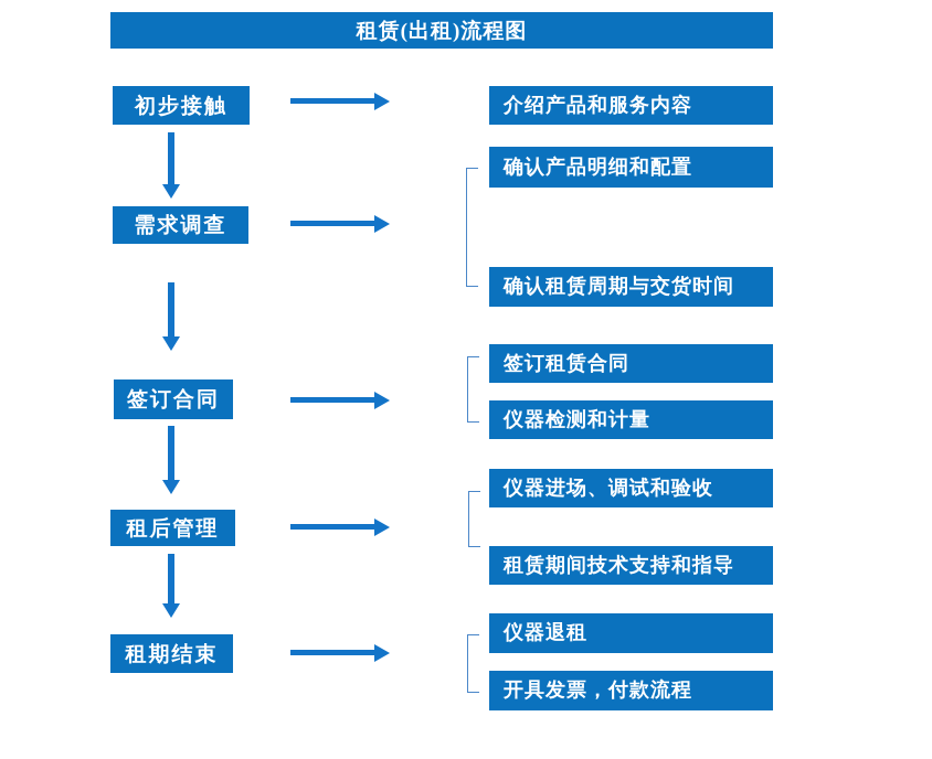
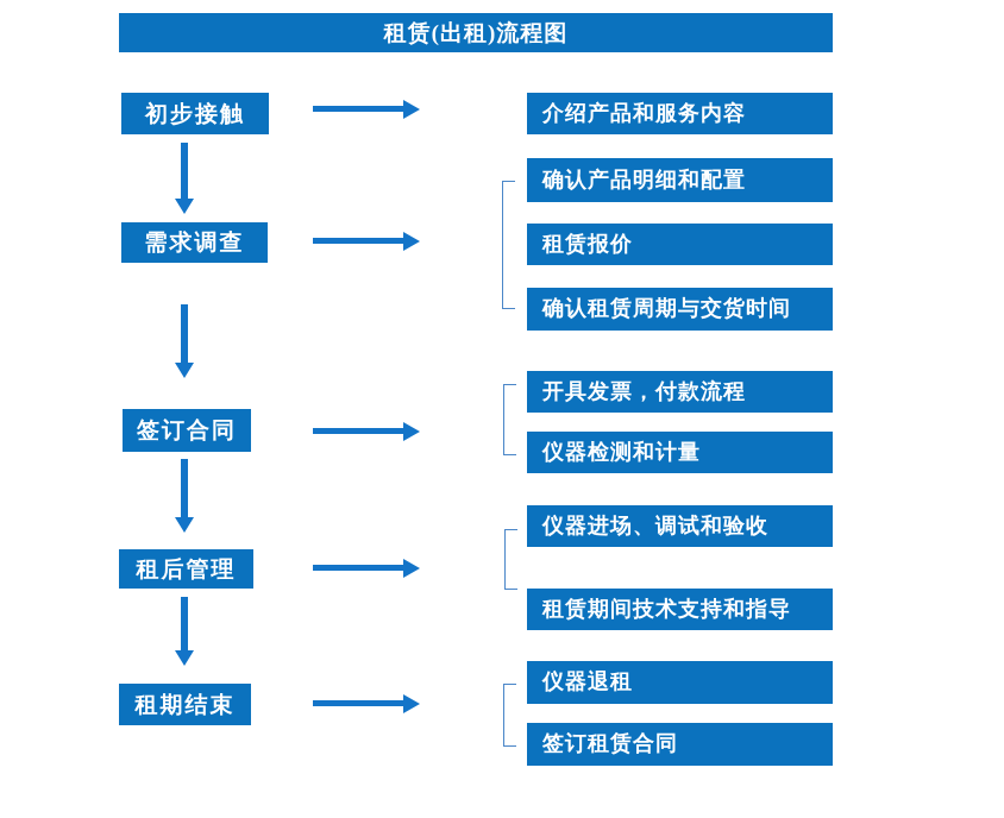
  租赁(出租)流程图
  初步接触
  需求调查
  签订合同
  租后管理
  租期结束
  介绍产品和服务内容
  确认产品明细和配置
+ 租赁报价
  确认租赁周期与交货时间
- 签订租赁合同
+ 开具发票，付款流程
  仪器检测和计量
  仪器进场、调试和验收
  租赁期间技术支持和指导
  仪器退租
- 开具发票，付款流程
+ 签订租赁合同
